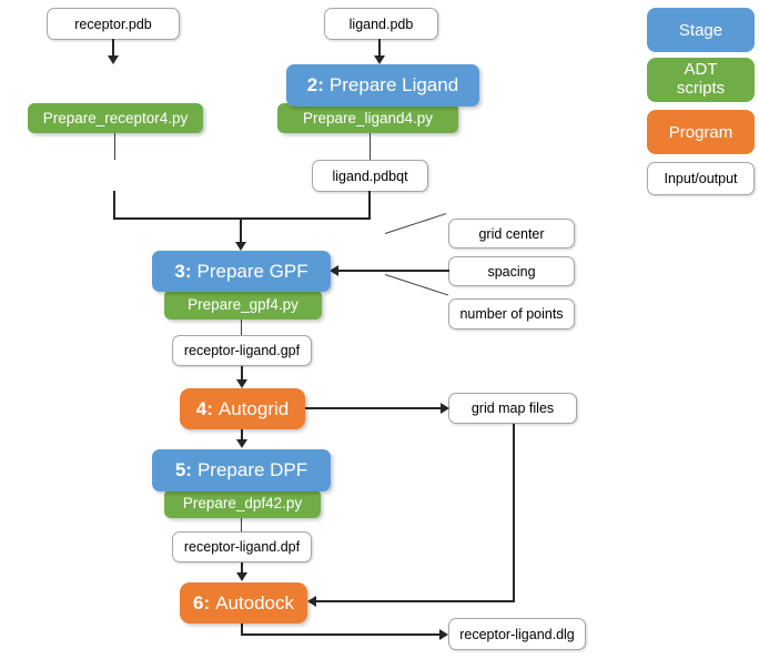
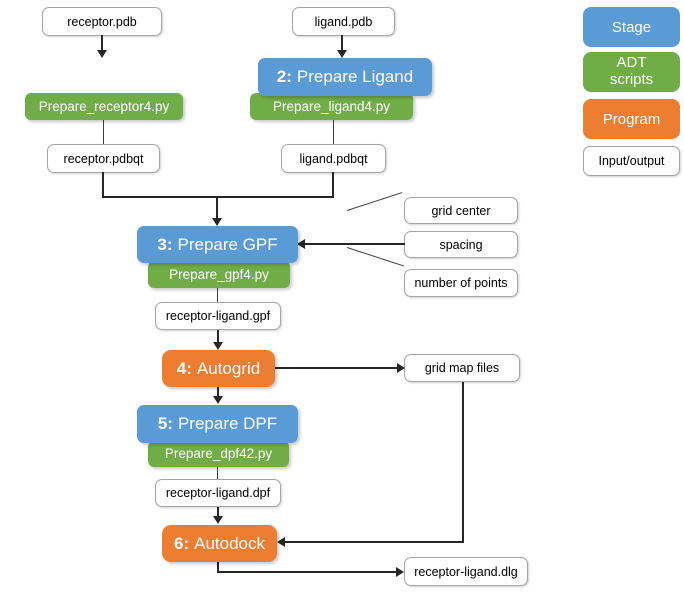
  receptor.pdb
  ligand.pdb
  Prepare_receptor4.py
  2:
  Prepare Ligand
  Prepare_ligand4.py
+ receptor.pdbqt
  ligand.pdbqt
  grid center
  spacing
  number of points
  3:
  Prepare GPF
  Prepare_gpf4.py
  receptor-ligand.gpf
  4:
  Autogrid
  grid map files
  5:
  Prepare DPF
  Prepare_dpf42.py
  receptor-ligand.dpf
  6:
  Autodock
  receptor-ligand.dlg
  Stage
  ADT
  scripts
  Program
  Input/output
